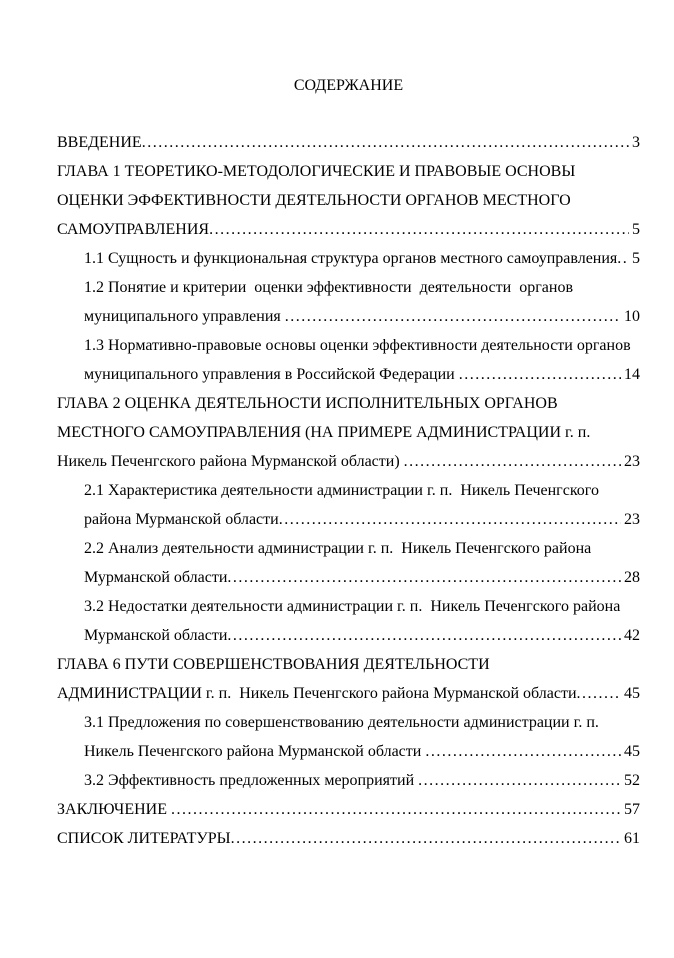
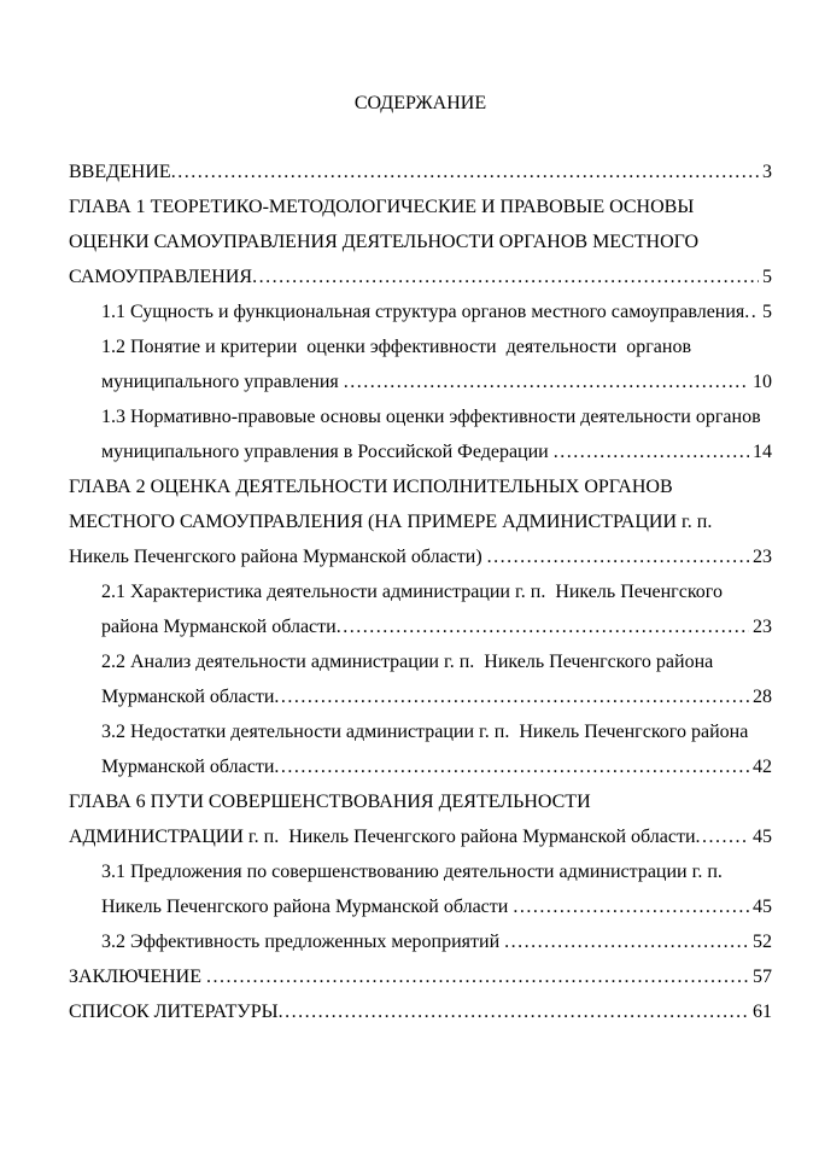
  СОДЕРЖАНИЕ
  ВВЕДЕНИЕ
  3
  ГЛАВА 1 ТЕОРЕТИКО-МЕТОДОЛОГИЧЕСКИЕ И ПРАВОВЫЕ ОСНОВЫ
- ОЦЕНКИ ЭФФЕКТИВНОСТИ ДЕЯТЕЛЬНОСТИ ОРГАНОВ МЕСТНОГО
+ ОЦЕНКИ САМОУПРАВЛЕНИЯ ДЕЯТЕЛЬНОСТИ ОРГАНОВ МЕСТНОГО
  САМОУПРАВЛЕНИЯ
  5
  1.1 Сущность и функциональная структура органов местного самоуправления
  5
  1.2 Понятие и критерии оценки эффективности деятельности органов
  муниципального управления
  10
  1.3 Нормативно-правовые основы оценки эффективности деятельности органов
  муниципального управления в Российской Федерации
  14
  ГЛАВА 2 ОЦЕНКА ДЕЯТЕЛЬНОСТИ ИСПОЛНИТЕЛЬНЫХ ОРГАНОВ
  МЕСТНОГО САМОУПРАВЛЕНИЯ (НА ПРИМЕРЕ АДМИНИСТРАЦИИ г. п.
  Никель Печенгского района Мурманской области)
  23
  2.1 Характеристика деятельности администрации г. п. Никель Печенгского
  района Мурманской области
  23
  2.2 Анализ деятельности администрации г. п. Никель Печенгского района
  Мурманской области
  28
  3.2 Недостатки деятельности администрации г. п. Никель Печенгского района
  Мурманской области
  42
  ГЛАВА 6 ПУТИ СОВЕРШЕНСТВОВАНИЯ ДЕЯТЕЛЬНОСТИ
  АДМИНИСТРАЦИИ г. п. Никель Печенгского района Мурманской области
  45
  3.1 Предложения по совершенствованию деятельности администрации г. п.
  Никель Печенгского района Мурманской области
  45
  3.2 Эффективность предложенных мероприятий
  52
  ЗАКЛЮЧЕНИЕ
  57
  СПИСОК ЛИТЕРАТУРЫ
  61
